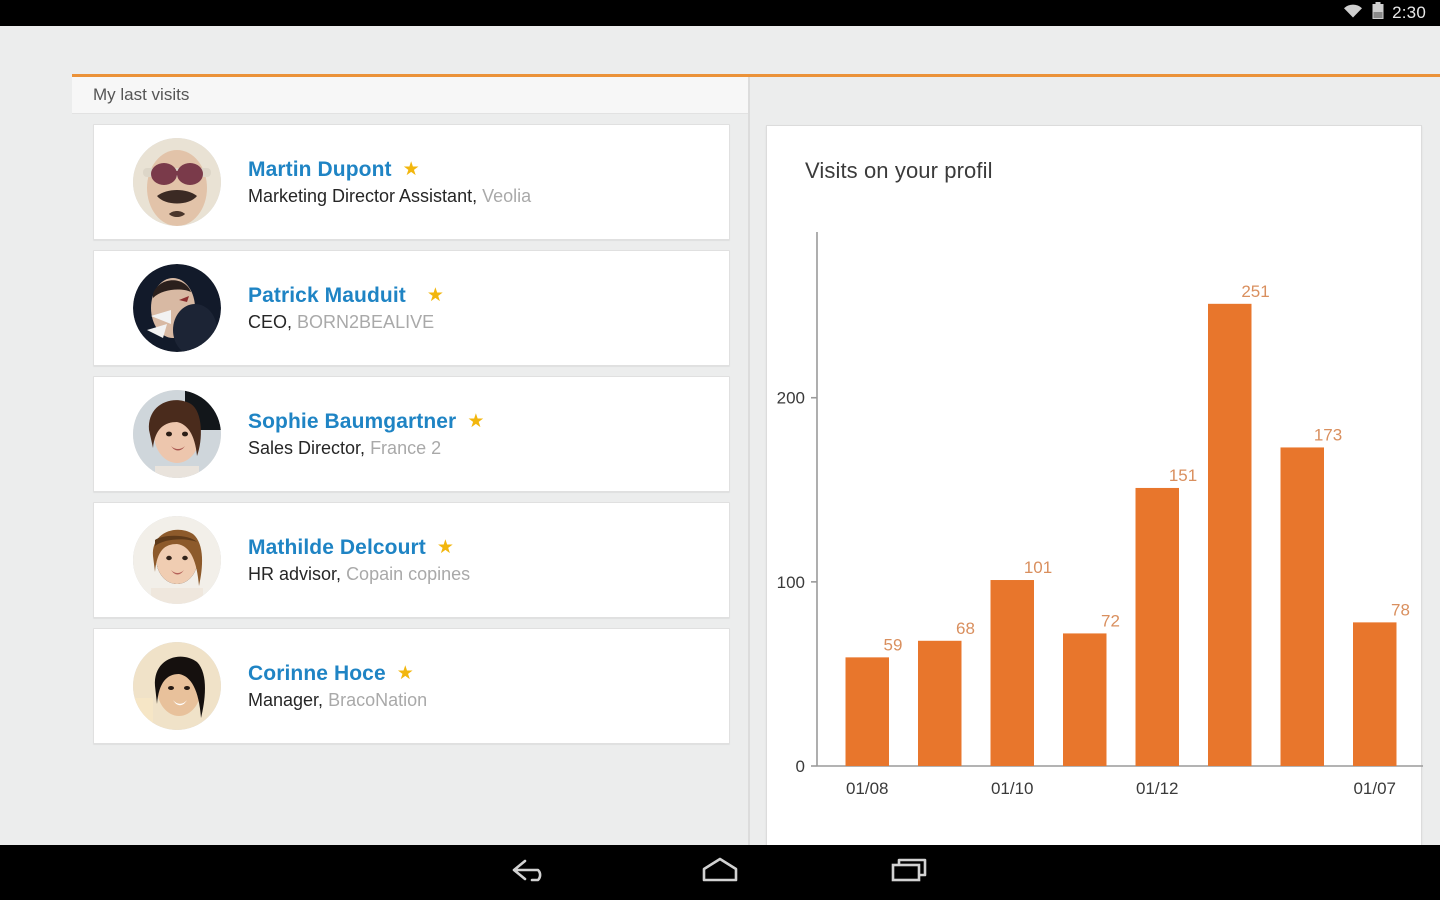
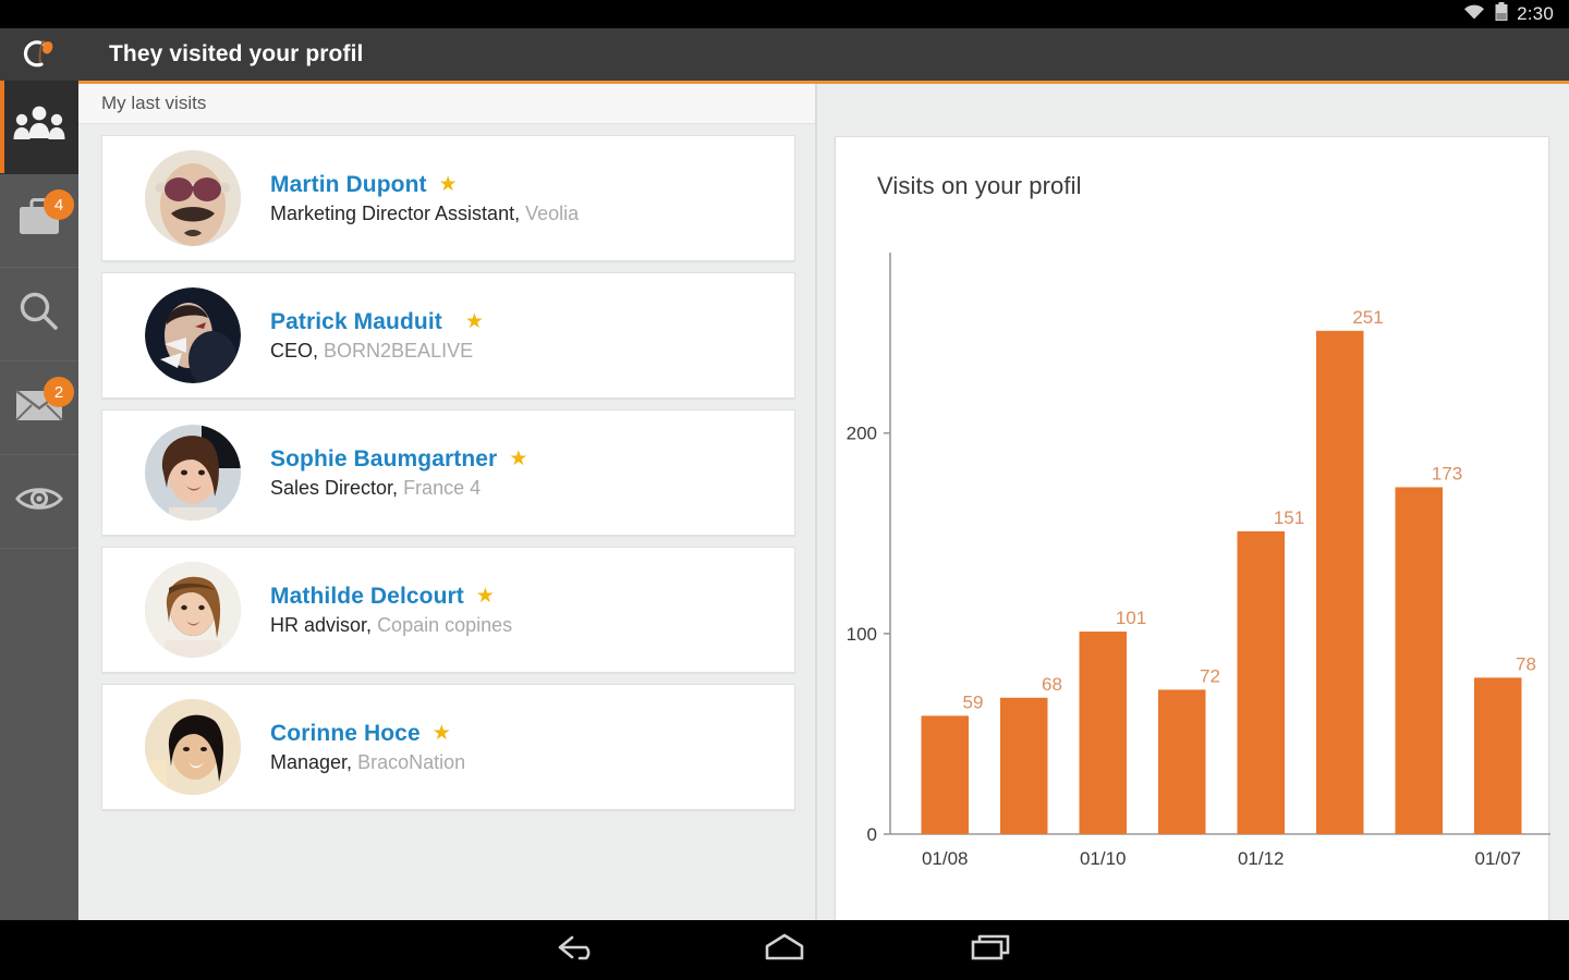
  2:30
+ 4
+ 2
+ They visited your profil
  My last visits
  Martin Dupont
  ★
  Marketing Director Assistant, Veolia
  Patrick Mauduit
  ★
  CEO, BORN2BEALIVE
  Sophie Baumgartner
  ★
- Sales Director, France 2
+ Sales Director, France 4
  Mathilde Delcourt
  ★
  HR advisor, Copain copines
  Corinne Hoce
  ★
  Manager, BracoNation
  Visits on your profil
  0
  100
  200
  59
  68
  101
  72
  151
  251
  173
  78
  01/08
  01/10
  01/12
  01/07
